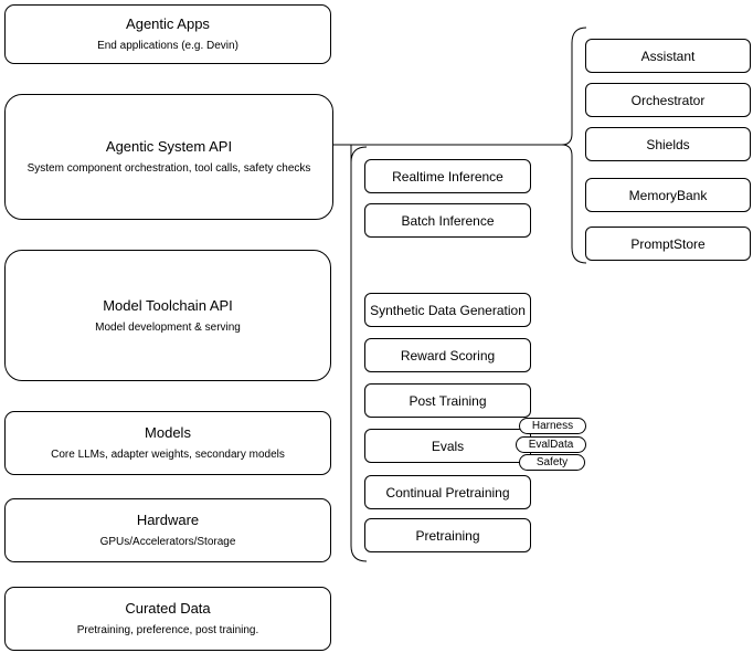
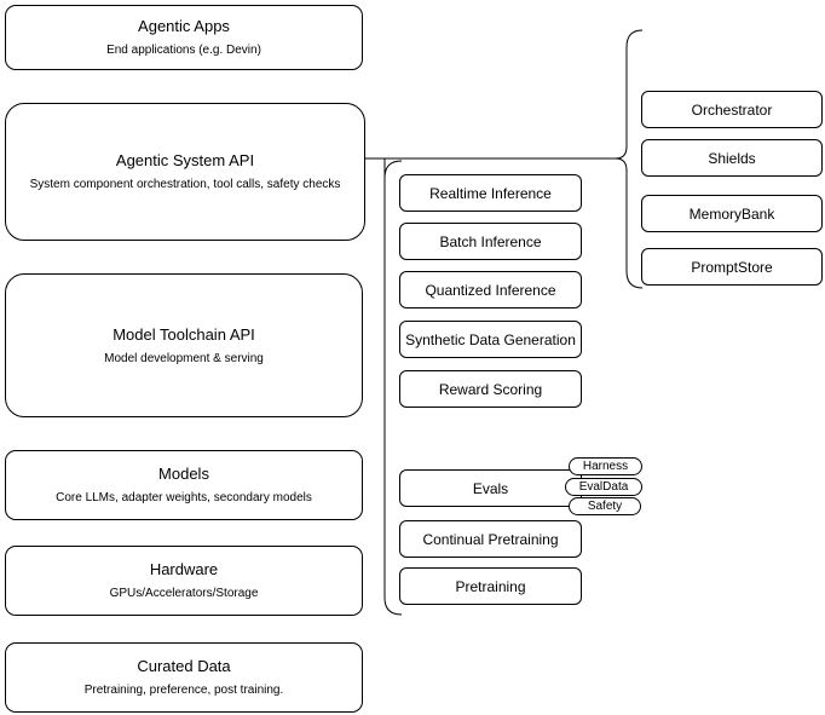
  Agentic Apps
  End applications (e.g. Devin)
  Agentic System API
  System component orchestration, tool calls, safety checks
  Model Toolchain API
  Model development & serving
  Models
  Core LLMs, adapter weights, secondary models
  Hardware
  GPUs/Accelerators/Storage
  Curated Data
  Pretraining, preference, post training.
  Realtime Inference
  Batch Inference
+ Quantized Inference
  Synthetic Data Generation
  Reward Scoring
- Post Training
  Evals
  Continual Pretraining
  Pretraining
  Harness
  EvalData
  Safety
- Assistant
  Orchestrator
  Shields
  MemoryBank
  PromptStore
